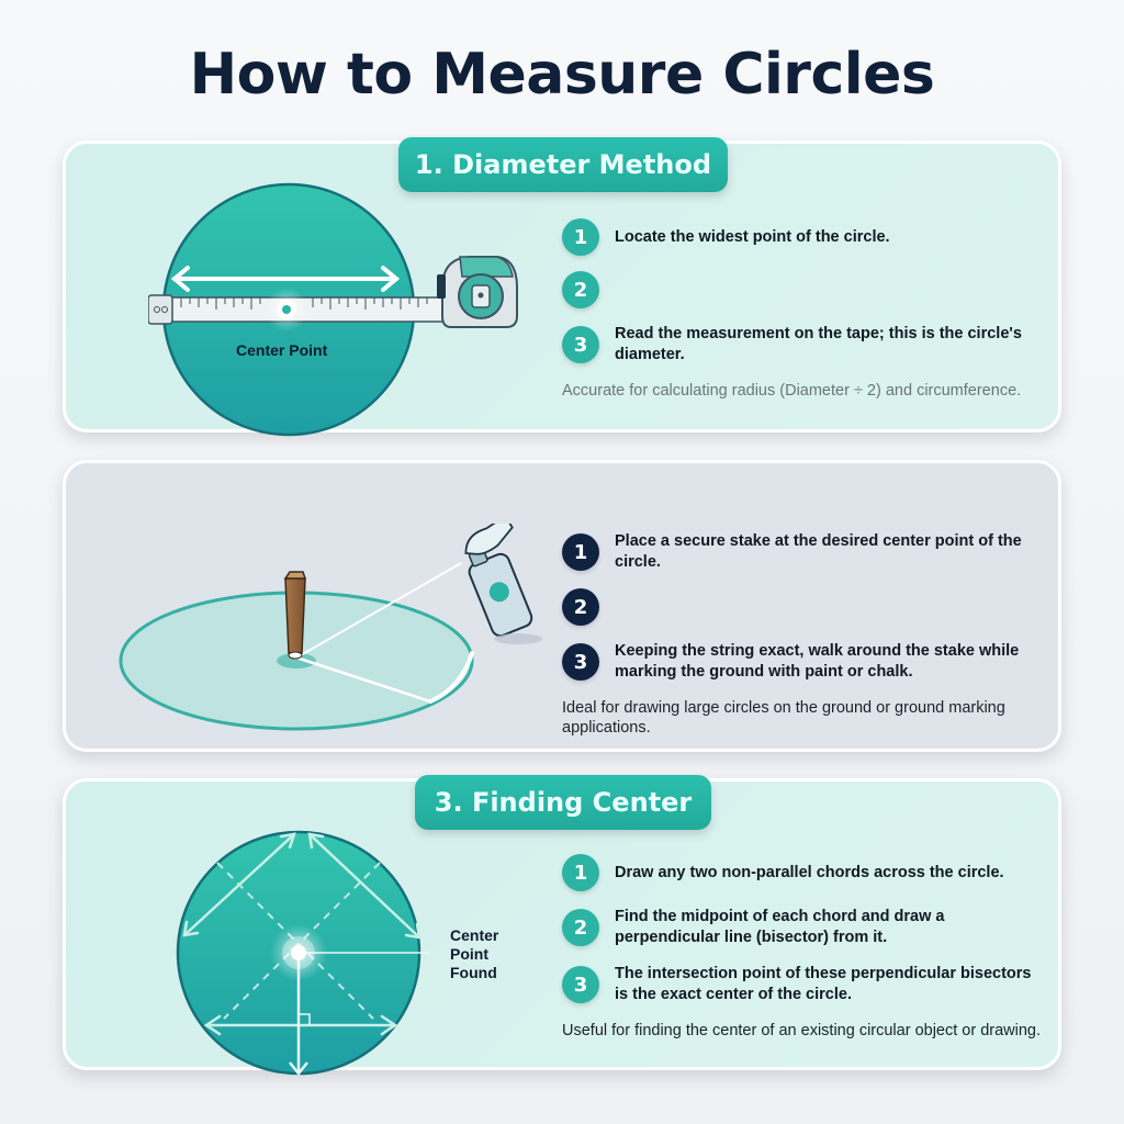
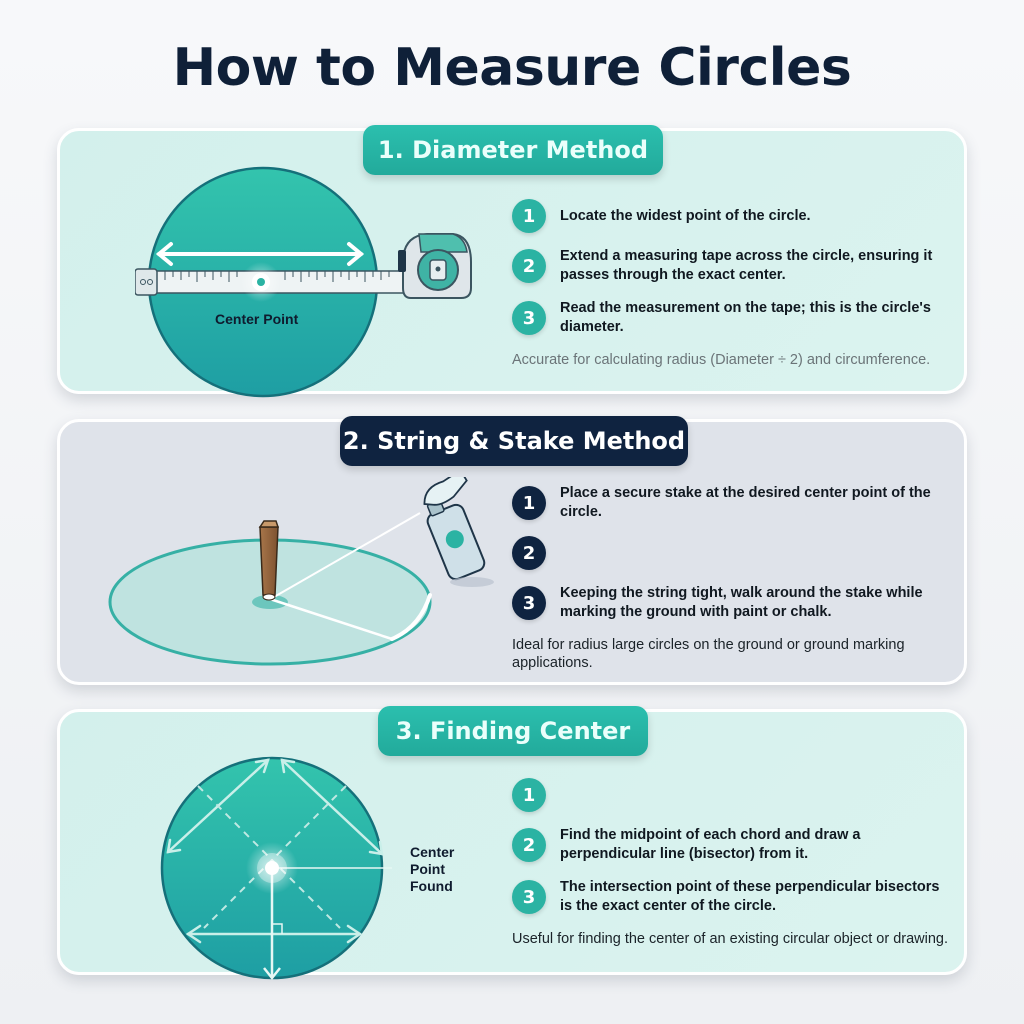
  How to Measure Circles
  1. Diameter Method
  Center Point
  1
  Locate the widest point of the circle.
  2
+ Extend a measuring tape across the circle, ensuring it passes through the exact center.
  3
  Read the measurement on the tape; this is the circle's diameter.
  Accurate for calculating radius (Diameter ÷ 2) and circumference.
+ 2. String & Stake Method
  1
  Place a secure stake at the desired center point of the circle.
  2
  3
- Keeping the string exact, walk around the stake while marking the ground with paint or chalk.
+ Keeping the string tight, walk around the stake while marking the ground with paint or chalk.
- Ideal for drawing large circles on the ground or ground marking applications.
+ Ideal for radius large circles on the ground or ground marking applications.
  3. Finding Center
  Center Point Found
  1
- Draw any two non-parallel chords across the circle.
  2
  Find the midpoint of each chord and draw a perpendicular line (bisector) from it.
  3
  The intersection point of these perpendicular bisectors is the exact center of the circle.
  Useful for finding the center of an existing circular object or drawing.
